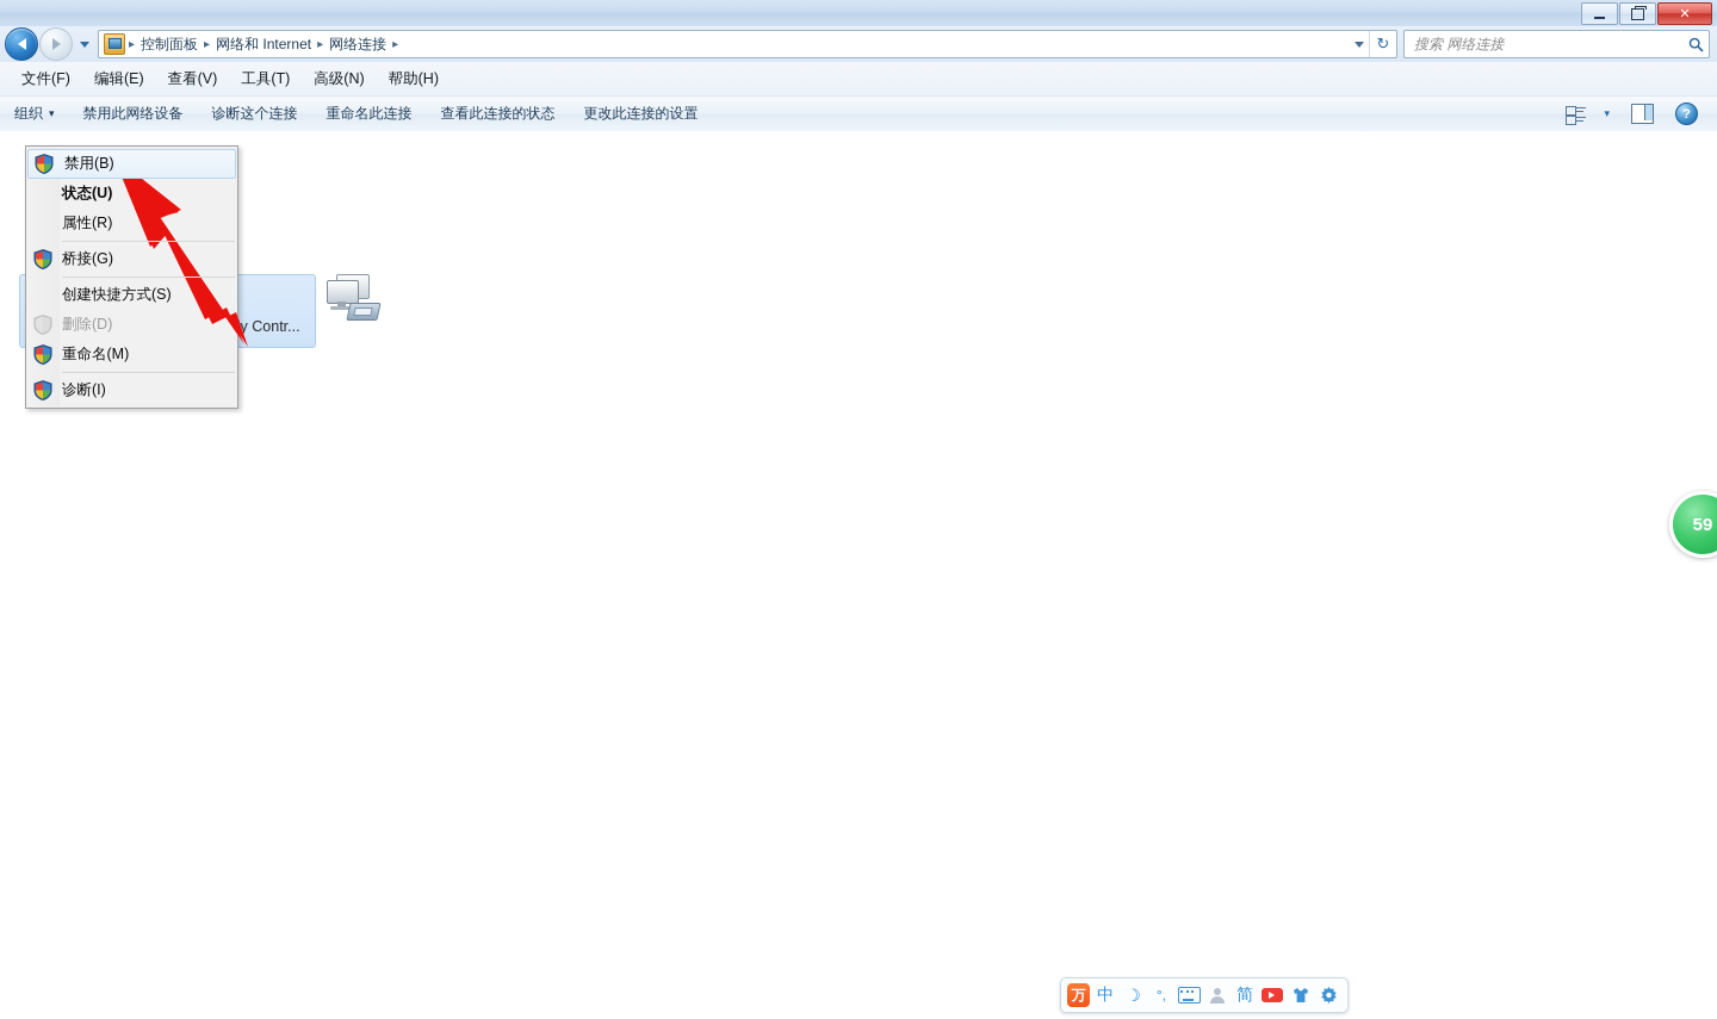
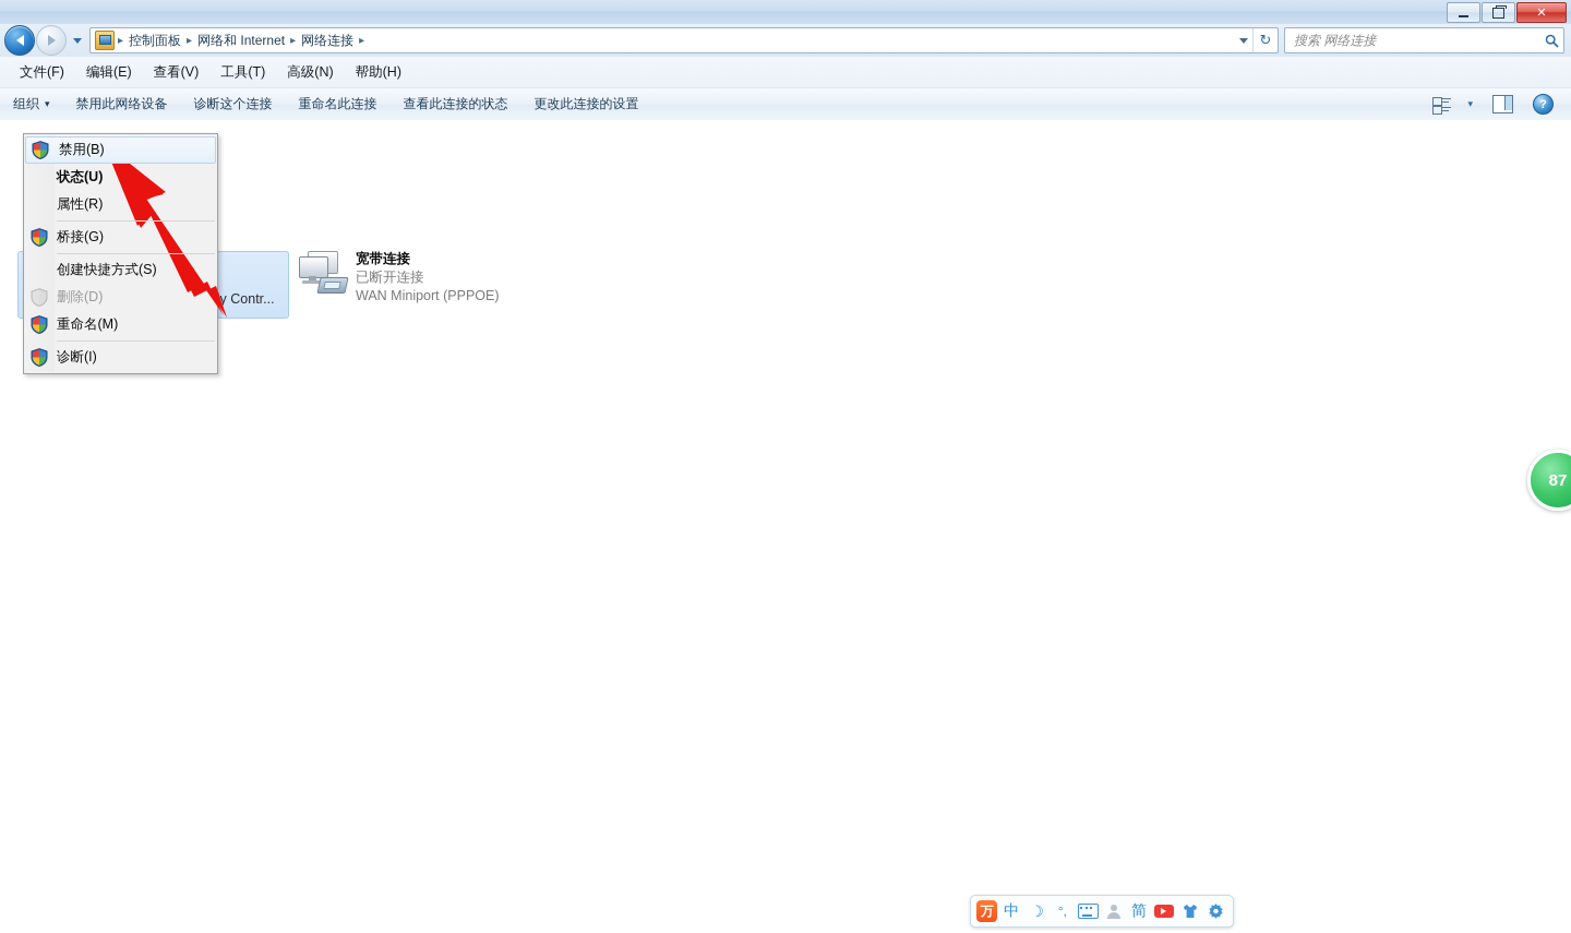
  ✕
  ▸
  控制面板
  ▸
  网络和 Internet
  ▸
  网络连接
  ▸
  ↻
  搜索 网络连接
  文件(F)
  编辑(E)
  查看(V)
  工具(T)
  高级(N)
  帮助(H)
  组织
  ▾
  禁用此网络设备
  诊断这个连接
  重命名此连接
  查看此连接的状态
  更改此连接的设置
  ▾
  ?
  y Contr...
+ 宽带连接
+ 已断开连接
+ WAN Miniport (PPPOE)
- 59
+ 87
  禁用(B)
  状态(U)
  属性(R)
  桥接(G)
  创建快捷方式(S)
  删除(D)
  重命名(M)
  诊断(I)
  万
  中
  ☽
  °,
  简
